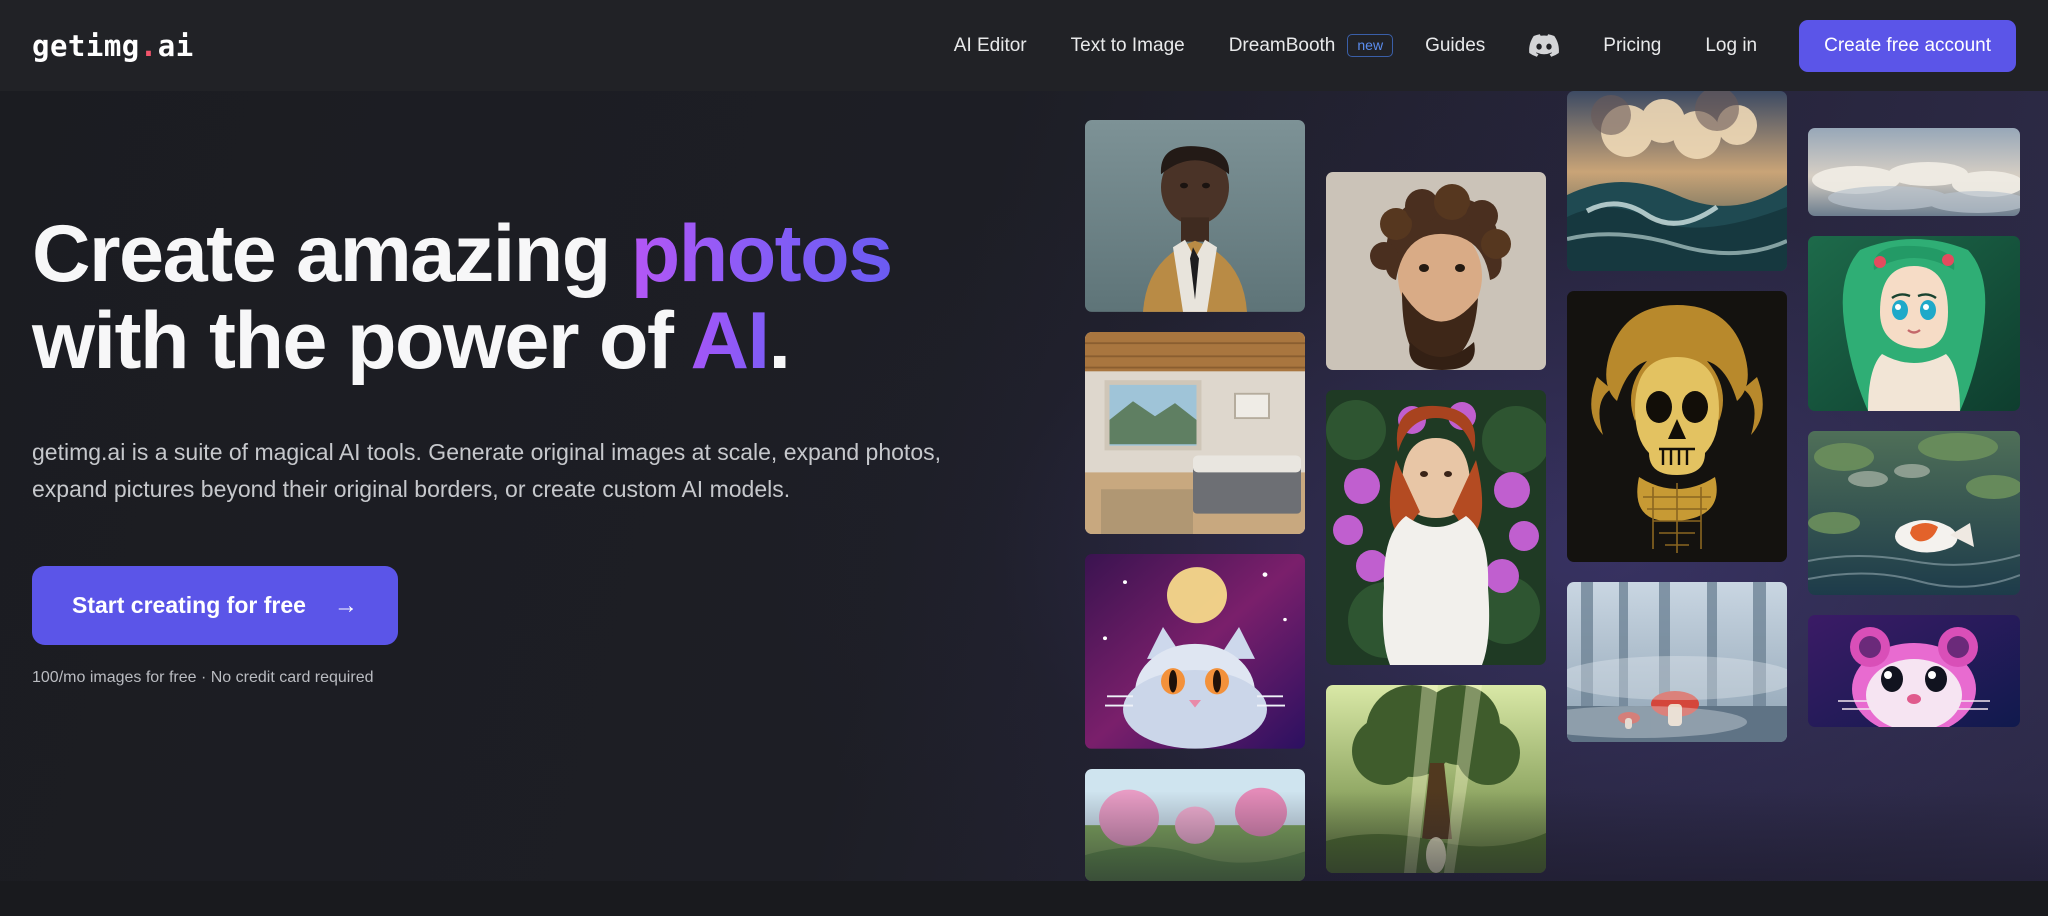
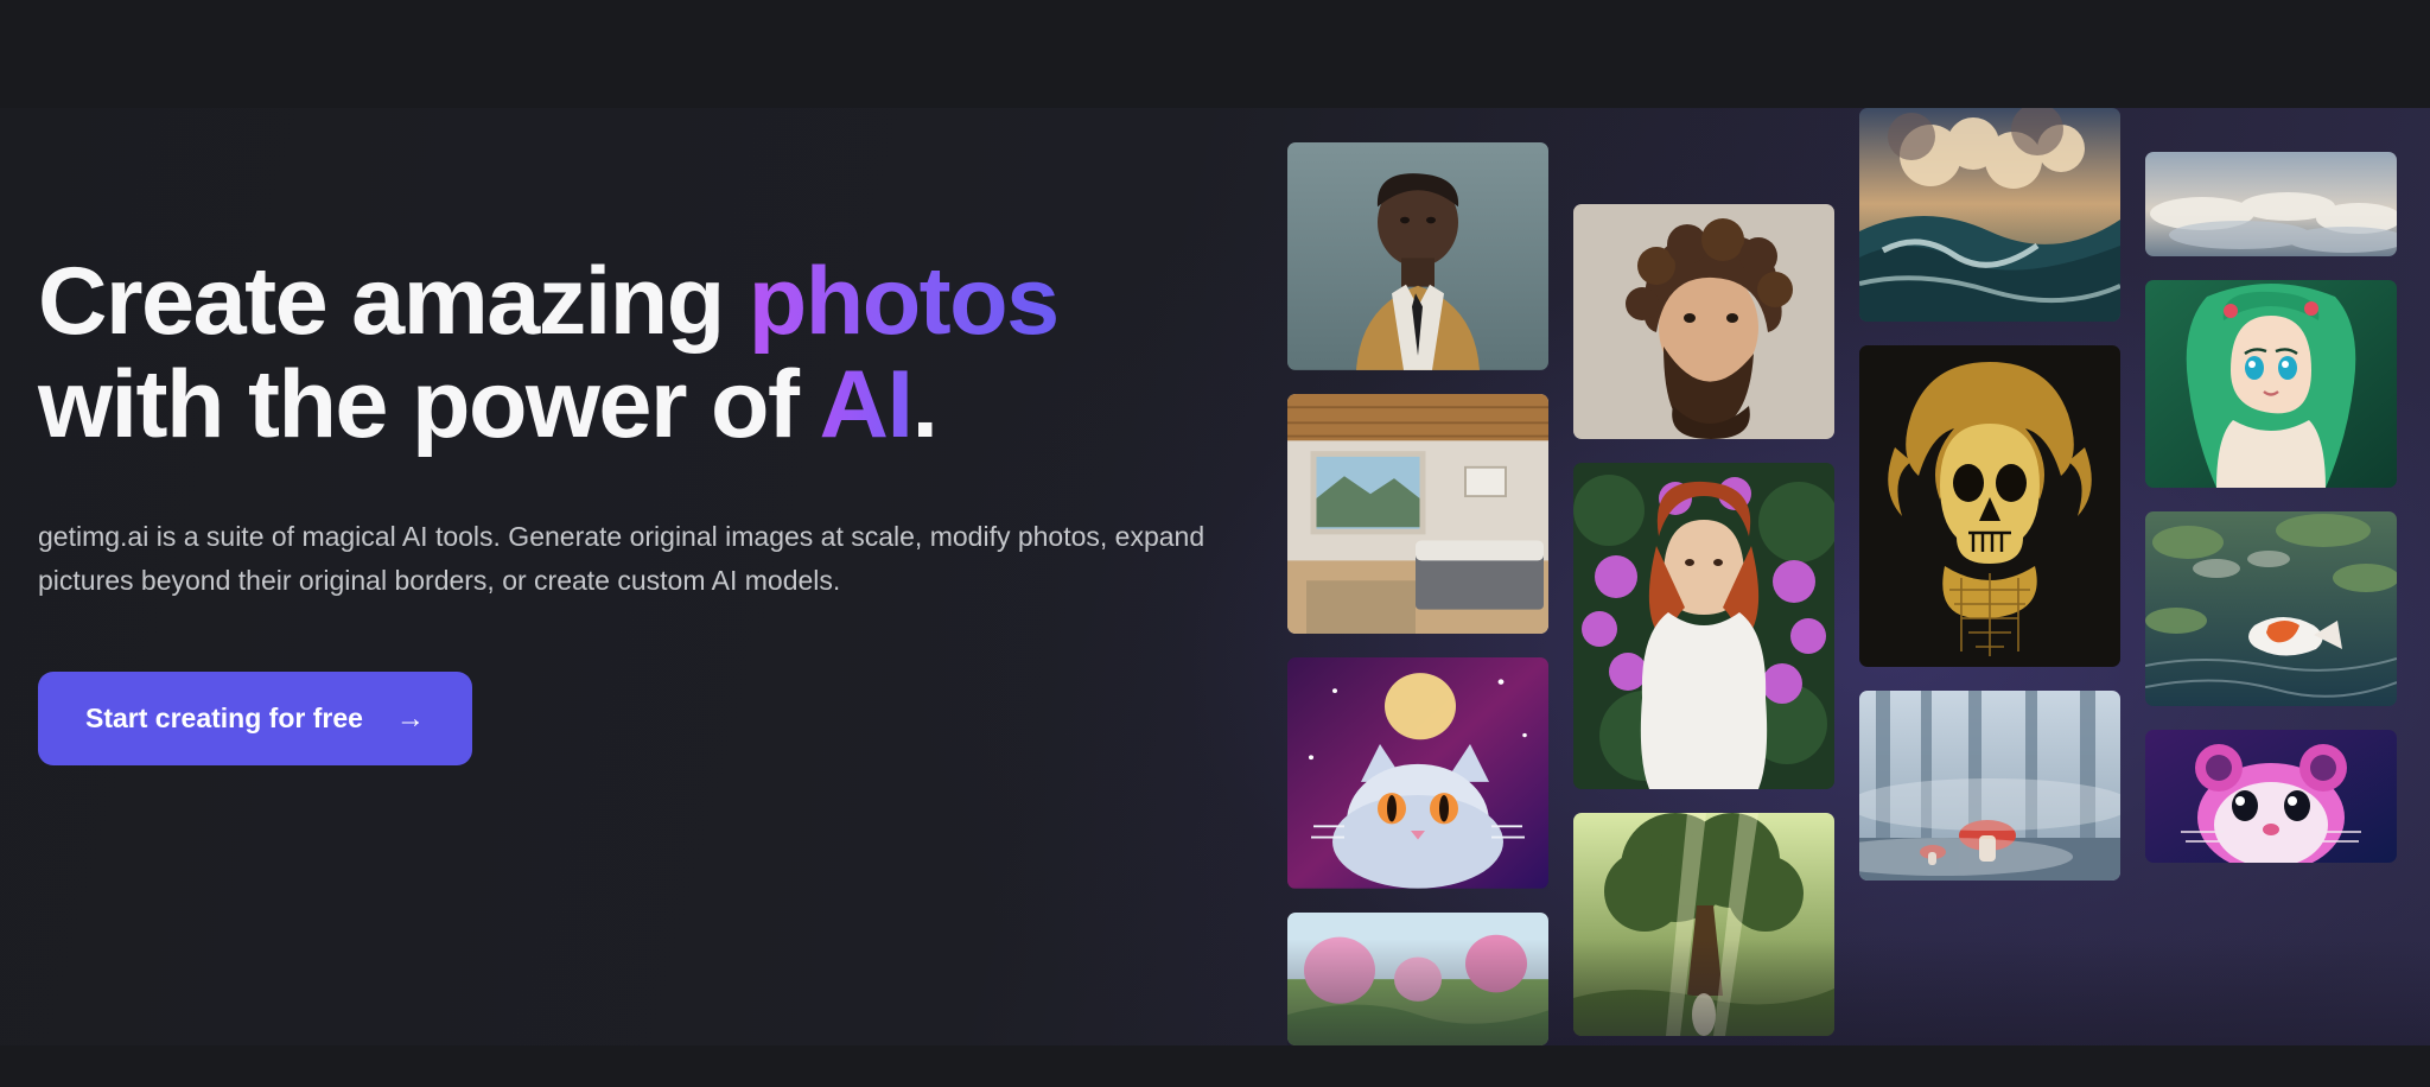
- getimg.ai
- AI Editor
- Text to Image
- DreamBooth
- new
- Guides
- Pricing
- Log in
- Create free account
  Create amazing photos
  with the power of AI.
- getimg.ai is a suite of magical AI tools. Generate original images at scale, expand photos, expand pictures beyond their original borders, or create custom AI models.
+ getimg.ai is a suite of magical AI tools. Generate original images at scale, modify photos, expand pictures beyond their original borders, or create custom AI models.
  Start creating for free
  →
- 100/mo images for free · No credit card required
